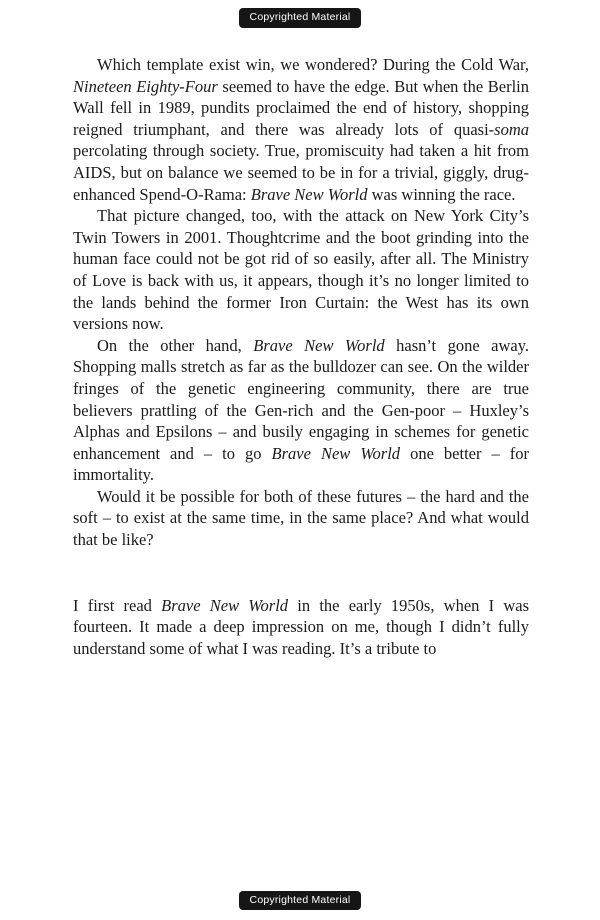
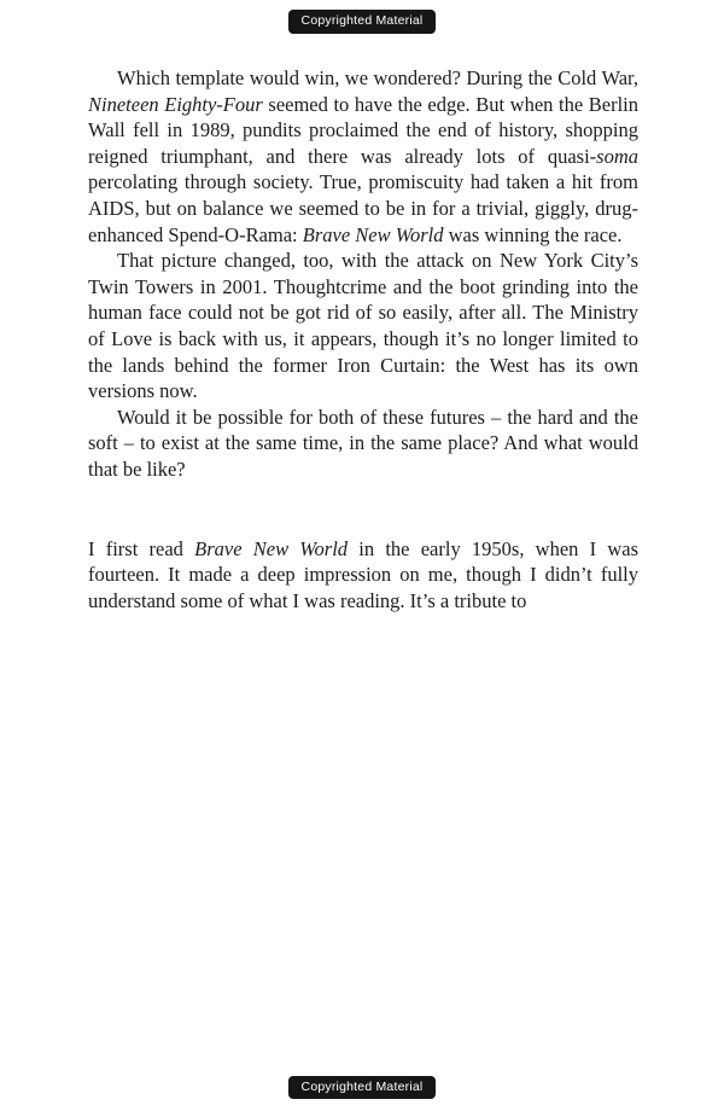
  Copyrighted Material
- Which template exist win, we wondered? During the Cold War, Nineteen Eighty-Four seemed to have the edge. But when the Berlin Wall fell in 1989, pundits proclaimed the end of history, shopping reigned triumphant, and there was already lots of quasi-soma percolating through society. True, promiscuity had taken a hit from AIDS, but on balance we seemed to be in for a trivial, giggly, drug-enhanced Spend-O-Rama: Brave New World was winning the race.
+ Which template would win, we wondered? During the Cold War, Nineteen Eighty-Four seemed to have the edge. But when the Berlin Wall fell in 1989, pundits proclaimed the end of history, shopping reigned triumphant, and there was already lots of quasi-soma percolating through society. True, promiscuity had taken a hit from AIDS, but on balance we seemed to be in for a trivial, giggly, drug-enhanced Spend-O-Rama: Brave New World was winning the race.
  That picture changed, too, with the attack on New York City’s Twin Towers in 2001. Thoughtcrime and the boot grinding into the human face could not be got rid of so easily, after all. The Ministry of Love is back with us, it appears, though it’s no longer limited to the lands behind the former Iron Curtain: the West has its own versions now.
- On the other hand, Brave New World hasn’t gone away. Shopping malls stretch as far as the bulldozer can see. On the wilder fringes of the genetic engineering community, there are true believers prattling of the Gen-rich and the Gen-poor – Huxley’s Alphas and Epsilons – and busily engaging in schemes for genetic enhancement and – to go Brave New World one better – for immortality.
  Would it be possible for both of these futures – the hard and the soft – to exist at the same time, in the same place? And what would that be like?
  I first read Brave New World in the early 1950s, when I was fourteen. It made a deep impression on me, though I didn’t fully understand some of what I was reading. It’s a tribute to
  Copyrighted Material
